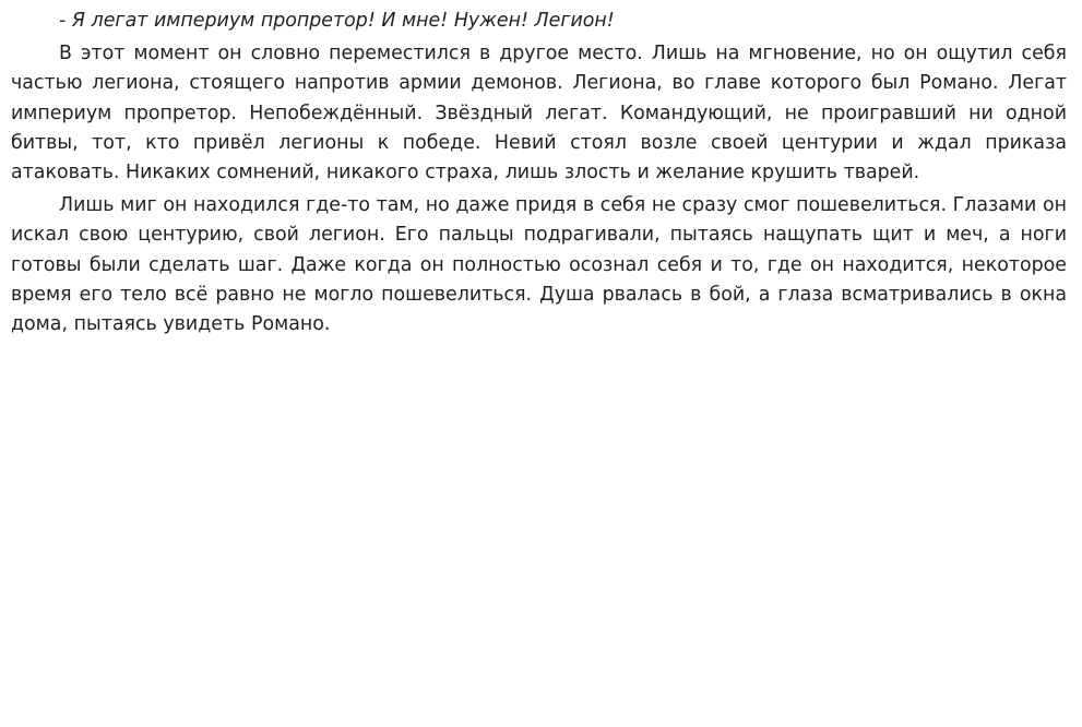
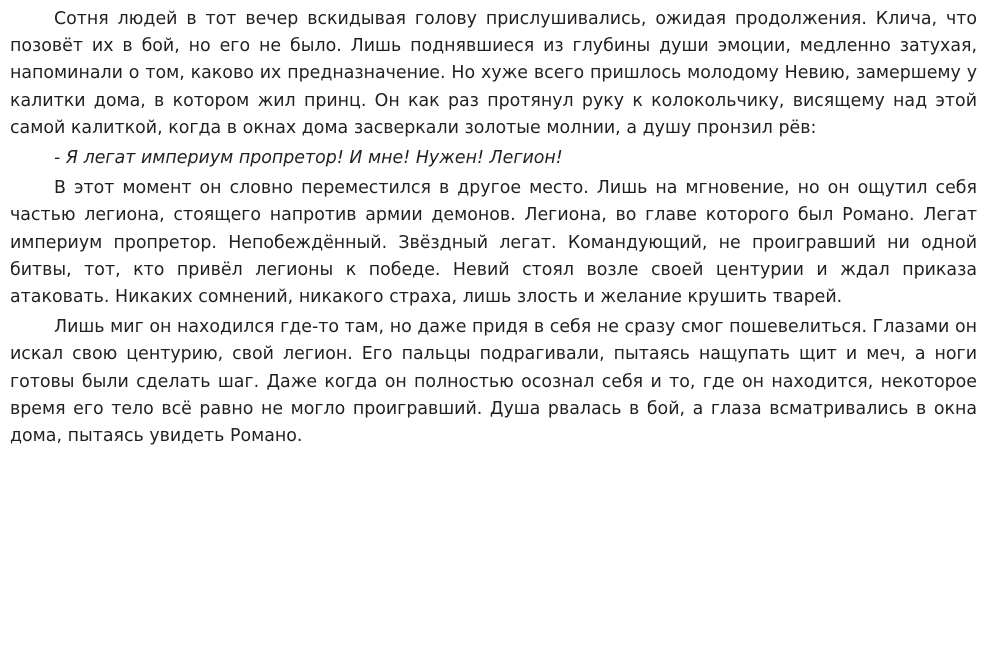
+ Сотня людей в тот вечер вскидывая голову прислушивались, ожидая продолжения. Клича, что позовёт их в бой, но его не было. Лишь поднявшиеся из глубины души эмоции, медленно затухая, напоминали о том, каково их предназначение. Но хуже всего пришлось молодому Невию, замершему у калитки дома, в котором жил принц. Он как раз протянул руку к колокольчику, висящему над этой самой калиткой, когда в окнах дома засверкали золотые молнии, а душу пронзил рёв:
  - Я легат империум пропретор! И мне! Нужен! Легион!
  В этот момент он словно переместился в другое место. Лишь на мгновение, но он ощутил себя частью легиона, стоящего напротив армии демонов. Легиона, во главе которого был Романо. Легат империум пропретор. Непобеждённый. Звёздный легат. Командующий, не проигравший ни одной битвы, тот, кто привёл легионы к победе. Невий стоял возле своей центурии и ждал приказа атаковать. Никаких сомнений, никакого страха, лишь злость и желание крушить тварей.
- Лишь миг он находился где-то там, но даже придя в себя не сразу смог пошевелиться. Глазами он искал свою центурию, свой легион. Его пальцы подрагивали, пытаясь нащупать щит и меч, а ноги готовы были сделать шаг. Даже когда он полностью осознал себя и то, где он находится, некоторое время его тело всё равно не могло пошевелиться. Душа рвалась в бой, а глаза всматривались в окна дома, пытаясь увидеть Романо.
+ Лишь миг он находился где-то там, но даже придя в себя не сразу смог пошевелиться. Глазами он искал свою центурию, свой легион. Его пальцы подрагивали, пытаясь нащупать щит и меч, а ноги готовы были сделать шаг. Даже когда он полностью осознал себя и то, где он находится, некоторое время его тело всё равно не могло проигравший. Душа рвалась в бой, а глаза всматривались в окна дома, пытаясь увидеть Романо.
